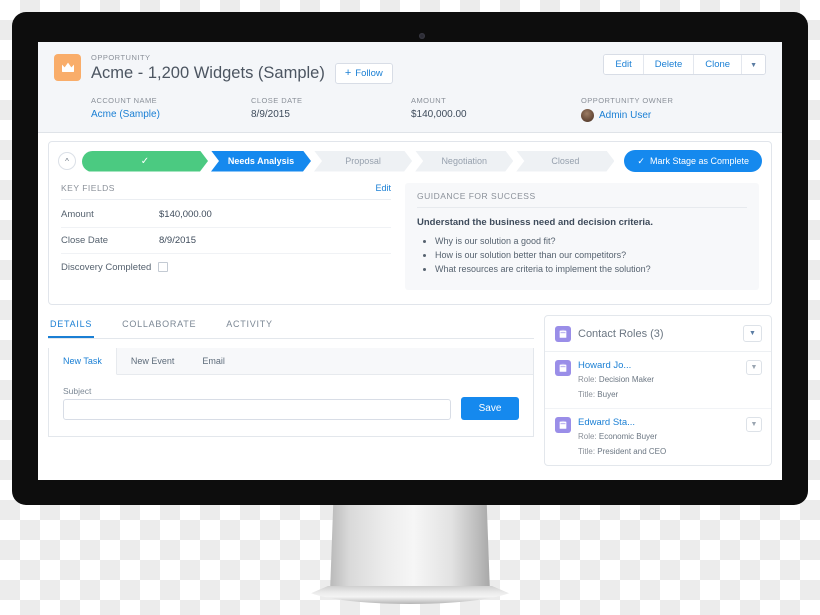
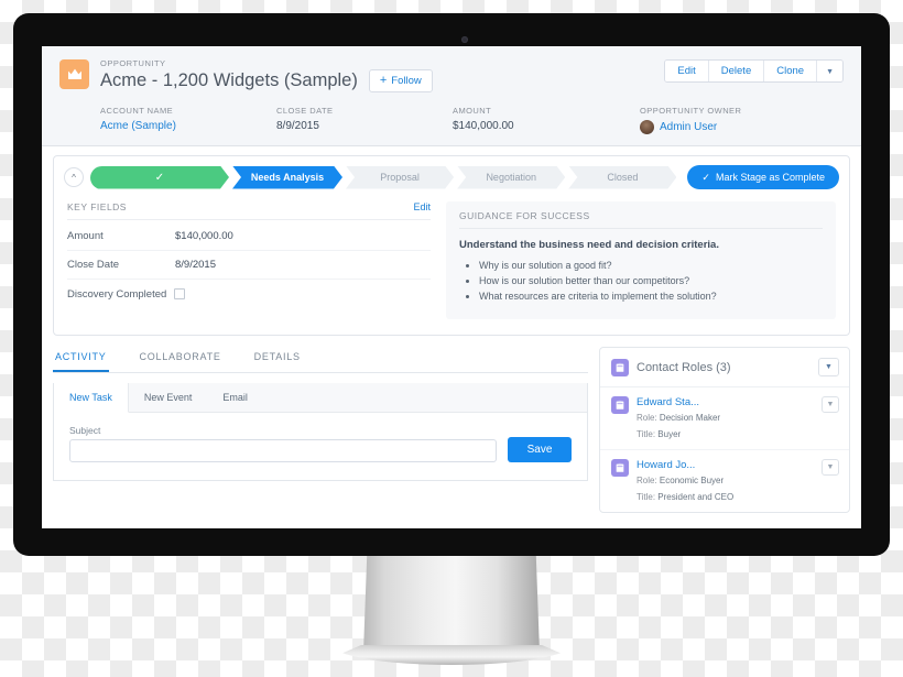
  OPPORTUNITY
  Acme - 1,200 Widgets (Sample)
  +
  Follow
  Edit
  Delete
  Clone
  ACCOUNT NAME
  Acme (Sample)
  CLOSE DATE
  8/9/2015
  AMOUNT
  $140,000.00
  OPPORTUNITY OWNER
  Admin User
  ^
  ✓
  Needs Analysis
  Proposal
  Negotiation
  Closed
  ✓
  Mark Stage as Complete
  KEY FIELDS
  Edit
  Amount
  $140,000.00
  Close Date
  8/9/2015
  Discovery Completed
  GUIDANCE FOR SUCCESS
  Understand the business need and decision criteria.
  Why is our solution a good fit?
  How is our solution better than our competitors?
  What resources are criteria to implement the solution?
- DETAILS
+ ACTIVITY
  COLLABORATE
- ACTIVITY
+ DETAILS
  New Task
  New Event
  Email
  Subject
  Save
  Contact Roles (3)
- Howard Jo...
+ Edward Sta...
  Role: Decision Maker
  Title: Buyer
- Edward Sta...
+ Howard Jo...
  Role: Economic Buyer
  Title: President and CEO
